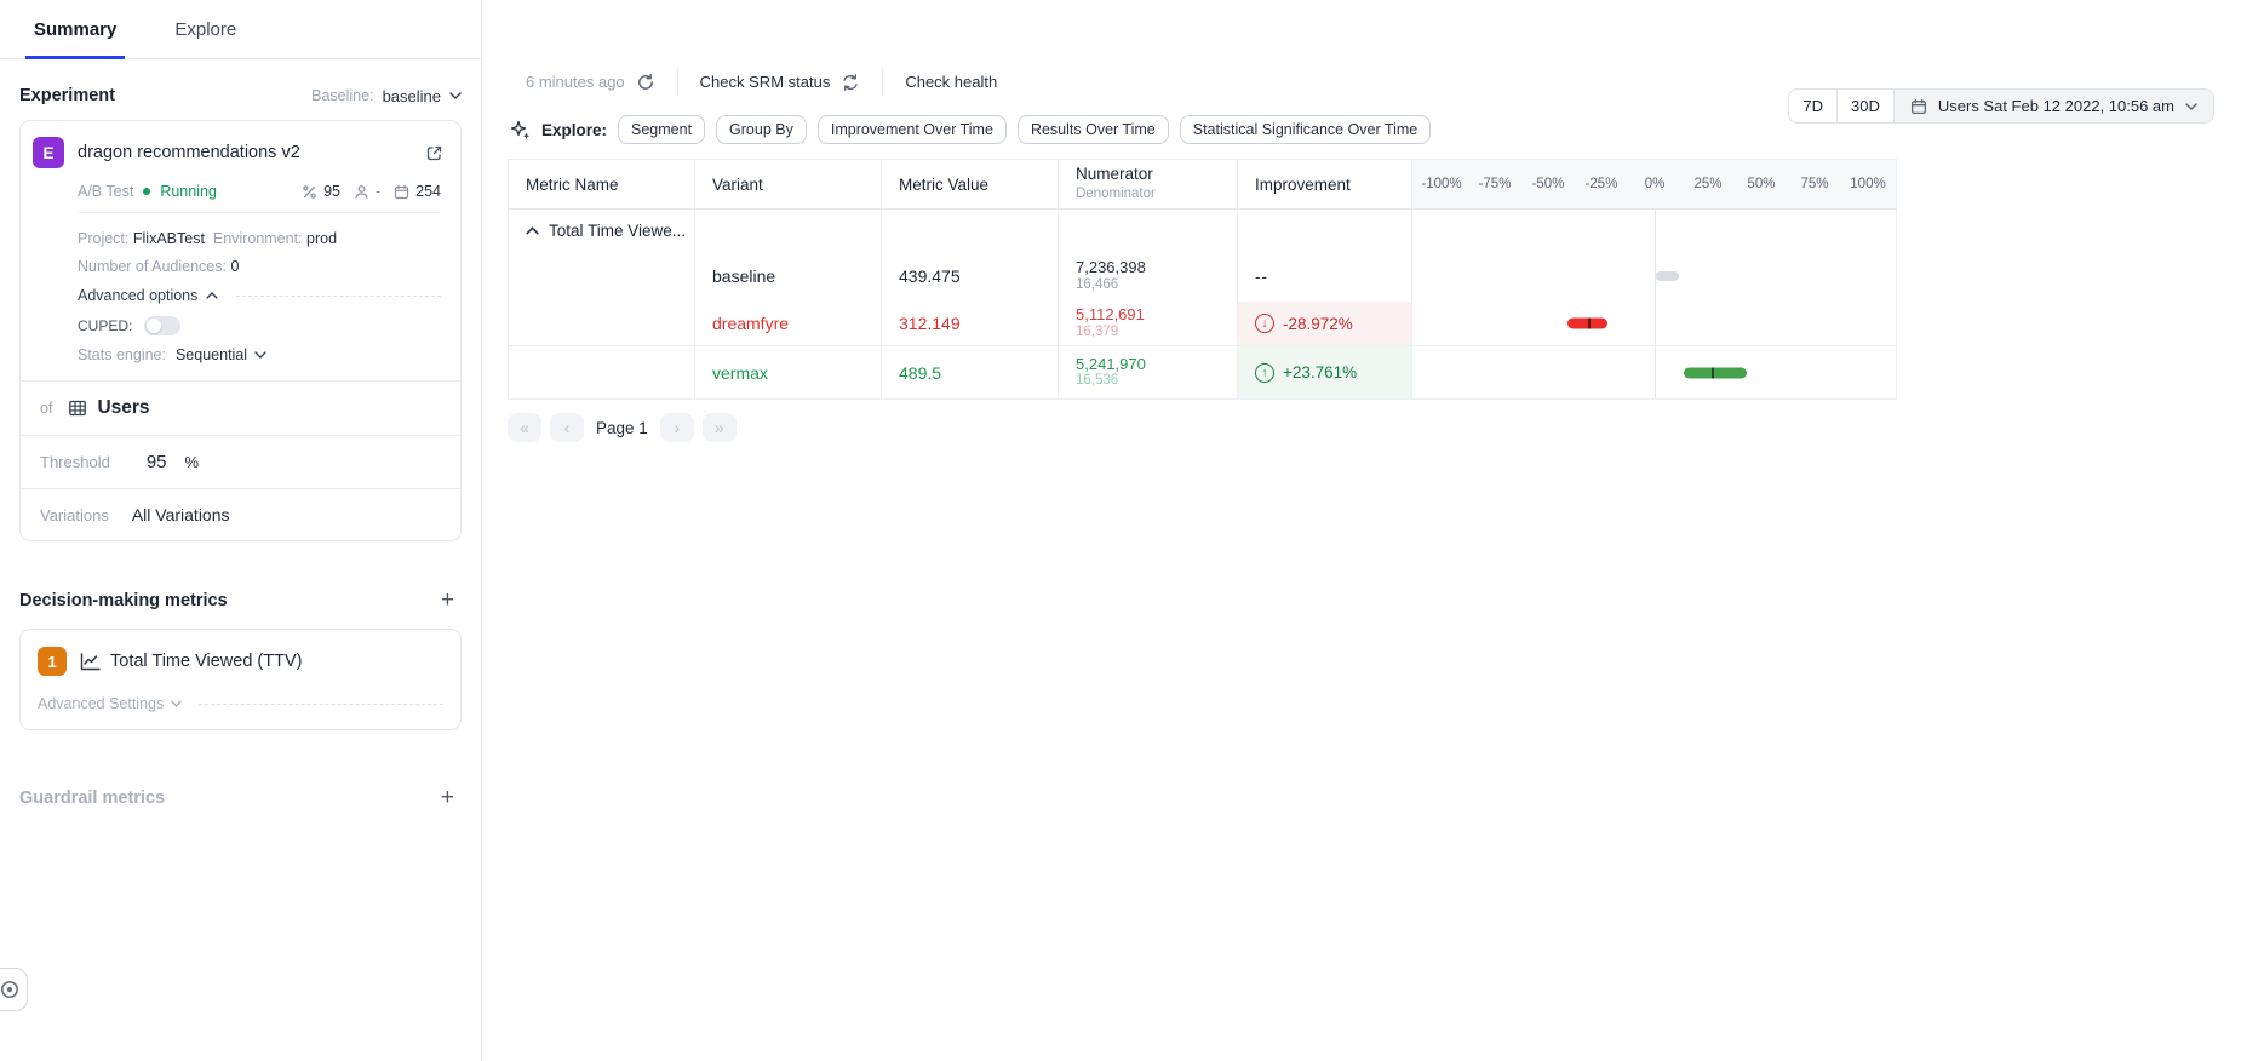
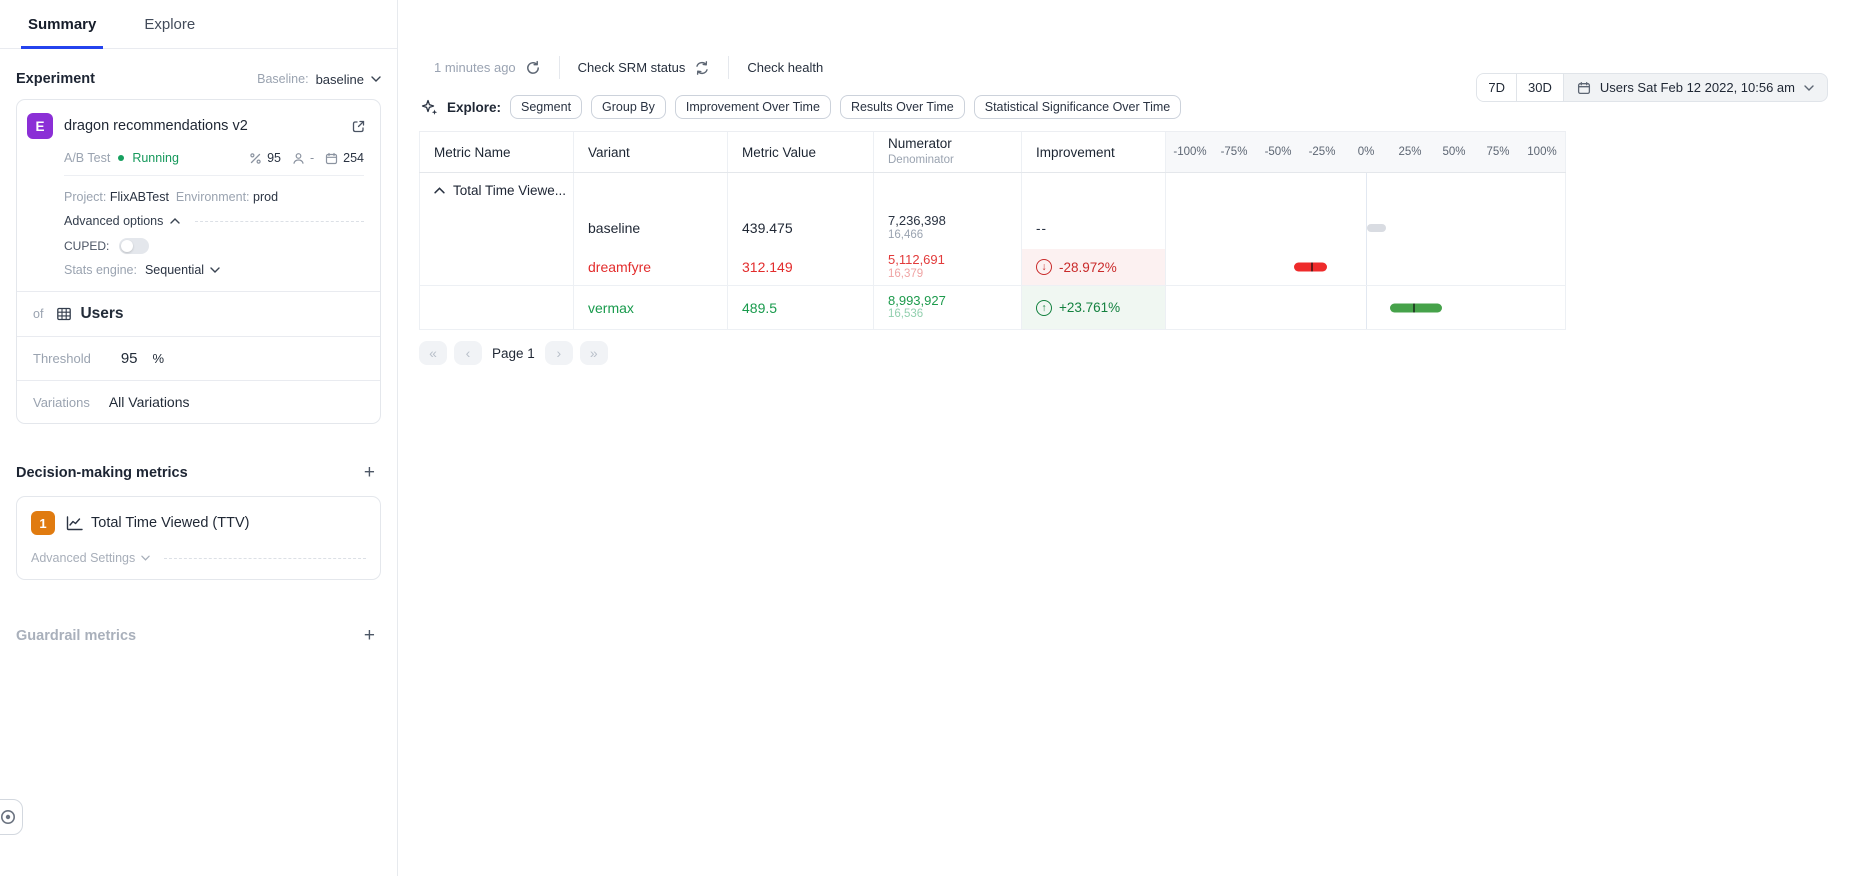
  Summary
  Explore
  Experiment
  Baseline:
  baseline
  E
  dragon recommendations v2
  A/B Test
  Running
  95
  -
  254
  Project: FlixABTest Environment: prod
- Number of Audiences: 0
  Advanced options
  CUPED:
  Stats engine:
  Sequential
  of
  Users
  Threshold
  95
  %
  Variations
  All Variations
  Decision-making metrics
  +
  1
  Total Time Viewed (TTV)
  Advanced Settings
  Guardrail metrics
  +
- 6 minutes ago
+ 1 minutes ago
  Check SRM status
  Check health
  7D
  30D
  Users Sat Feb 12 2022, 10:56 am
  Explore:
  Segment
  Group By
  Improvement Over Time
  Results Over Time
  Statistical Significance Over Time
  Metric Name
  Variant
  Metric Value
  Numerator
  Denominator
  Improvement
  -100%
  -75%
  -50%
  -25%
  0%
  25%
  50%
  75%
  100%
  Total Time Viewe...
  baseline
  439.475
  7,236,398
  16,466
  --
  dreamfyre
  312.149
  5,112,691
  16,379
  ↓
  -28.972%
  vermax
  489.5
- 5,241,970
+ 8,993,927
  16,536
  ↑
  +23.761%
  «
  ‹
  Page 1
  ›
  »
